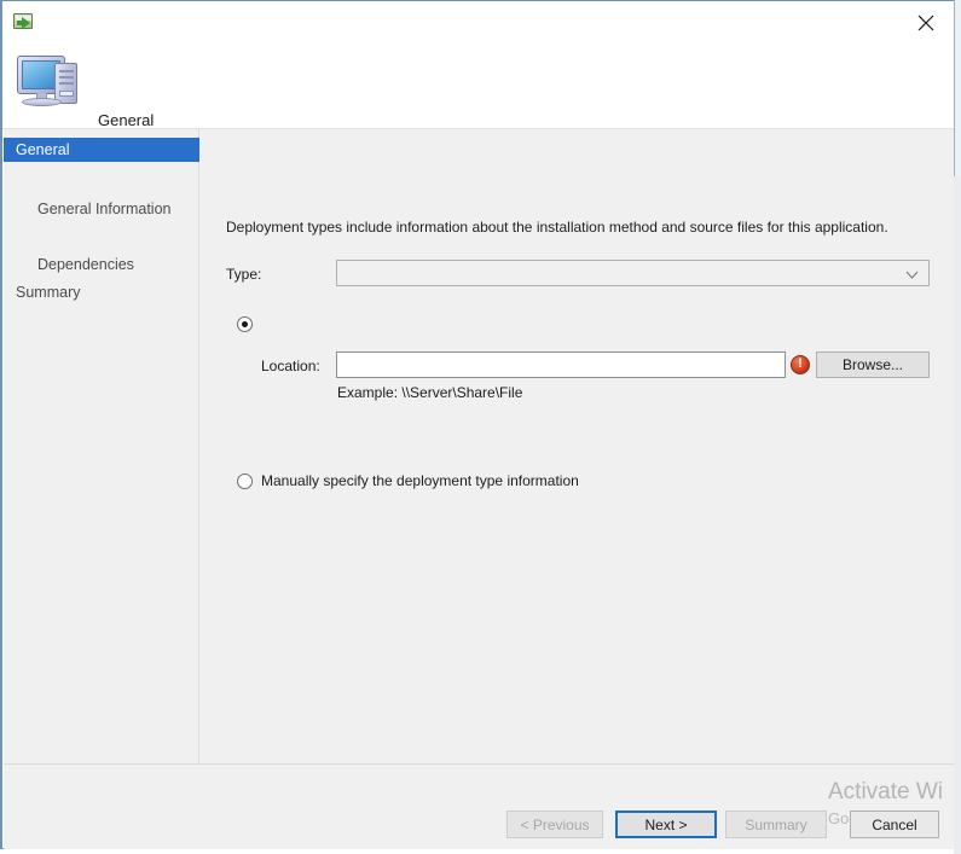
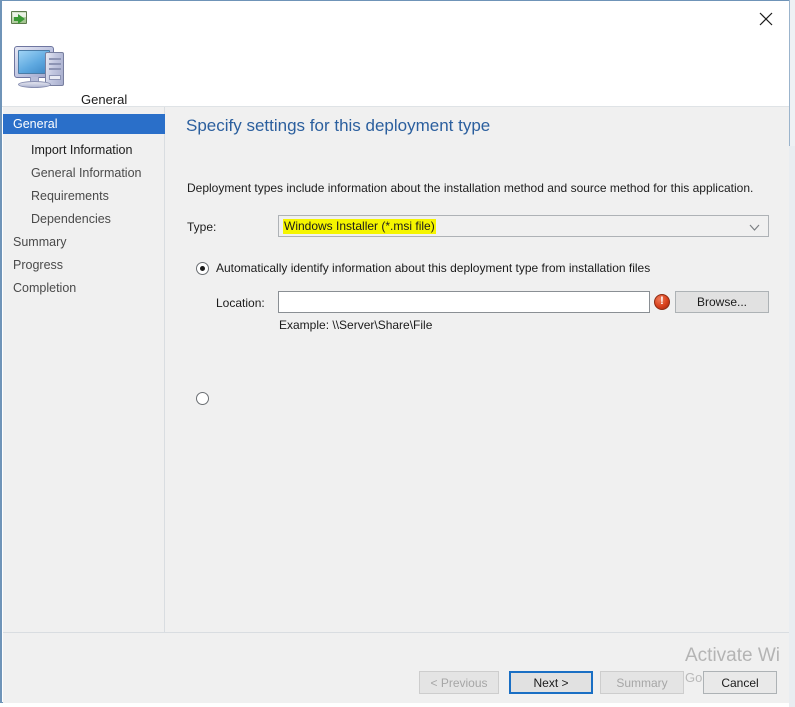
  General
  General
+ Import Information
  General Information
+ Requirements
  Dependencies
  Summary
+ Progress
+ Completion
+ Specify settings for this deployment type
- Deployment types include information about the installation method and source files for this application.
+ Deployment types include information about the installation method and source method for this application.
  Type:
+ Windows Installer (*.msi file)
+ Automatically identify information about this deployment type from installation files
  Location:
  Browse...
  Example: \\Server\Share\File
- Manually specify the deployment type information
  Activate Wi
  < Previous
  Next >
  Summary
  Cancel
